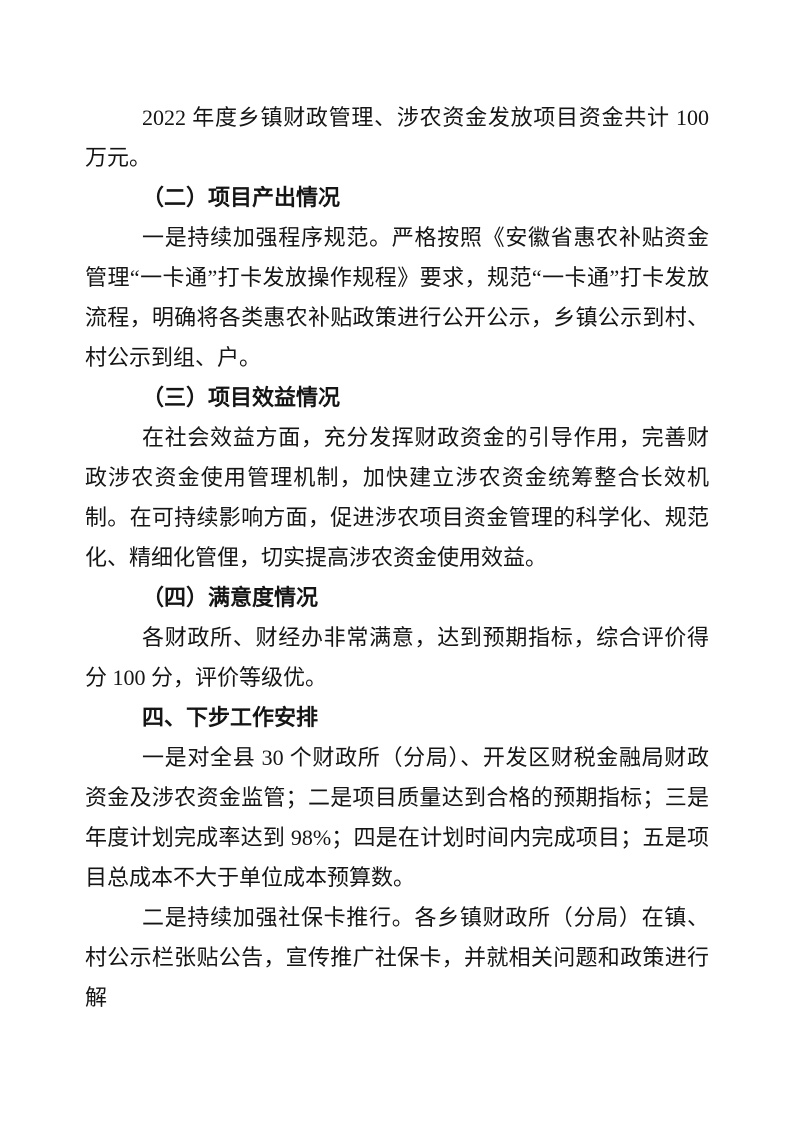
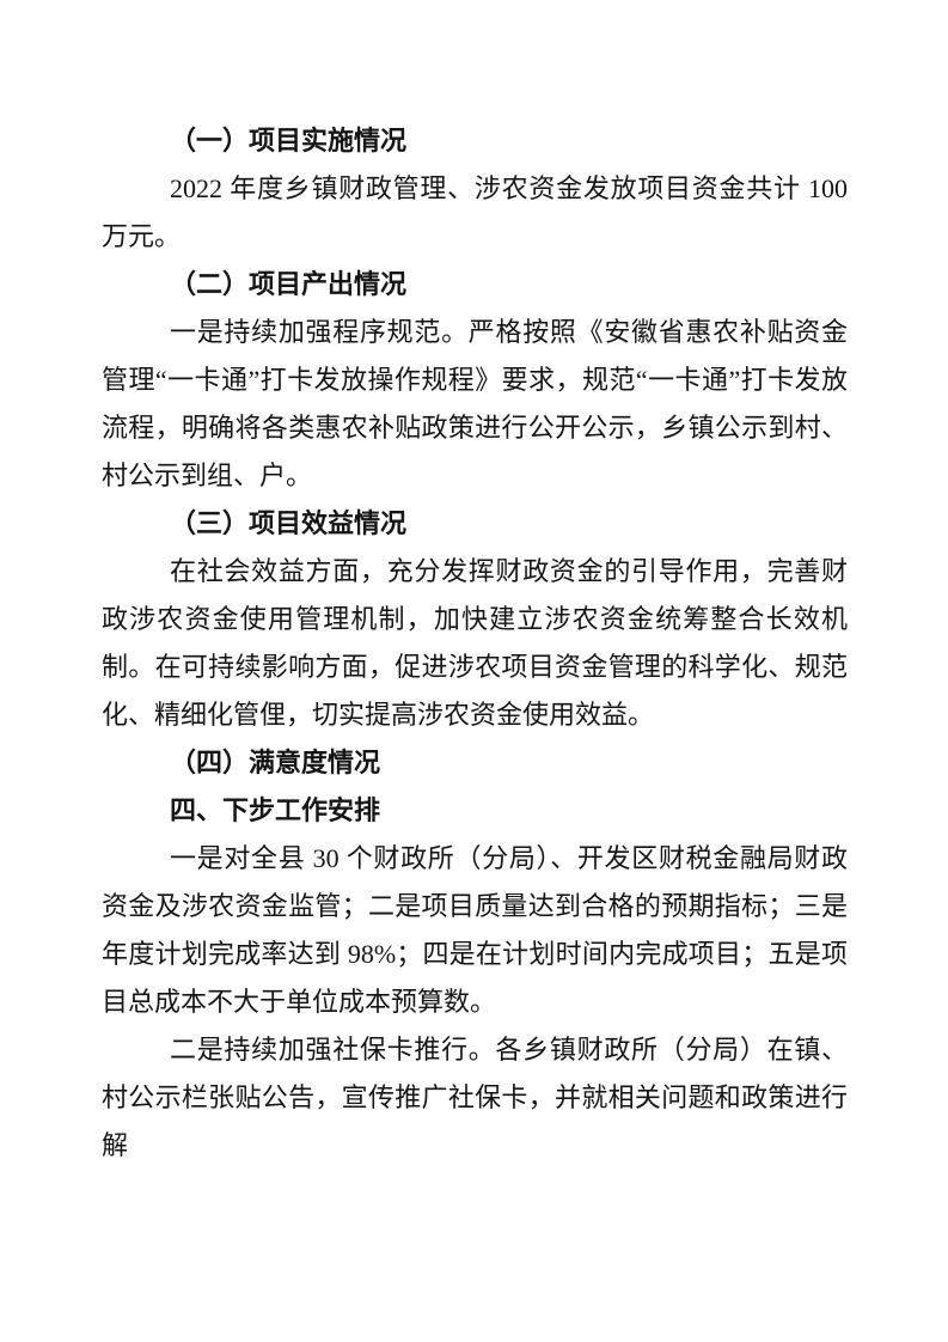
+ （一）项目实施情况
  2022 年度乡镇财政管理、涉农资金发放项目资金共计 100 万元。
  （二）项目产出情况
  一是持续加强程序规范。严格按照《安徽省惠农补贴资金管理“一卡通”打卡发放操作规程》要求，规范“一卡通”打卡发放流程，明确将各类惠农补贴政策进行公开公示，乡镇公示到村、村公示到组、户。
  （三）项目效益情况
  在社会效益方面，充分发挥财政资金的引导作用，完善财政涉农资金使用管理机制，加快建立涉农资金统筹整合长效机制。在可持续影响方面，促进涉农项目资金管理的科学化、规范化、精细化管俚，切实提高涉农资金使用效益。
  （四）满意度情况
- 各财政所、财经办非常满意，达到预期指标，综合评价得分 100 分，评价等级优。
  四、下步工作安排
  一是对全县 30 个财政所（分局）、开发区财税金融局财政资金及涉农资金监管；二是项目质量达到合格的预期指标；三是年度计划完成率达到 98%；四是在计划时间内完成项目；五是项目总成本不大于单位成本预算数。
  二是持续加强社保卡推行。各乡镇财政所（分局）在镇、村公示栏张贴公告，宣传推广社保卡，并就相关问题和政策进行解
